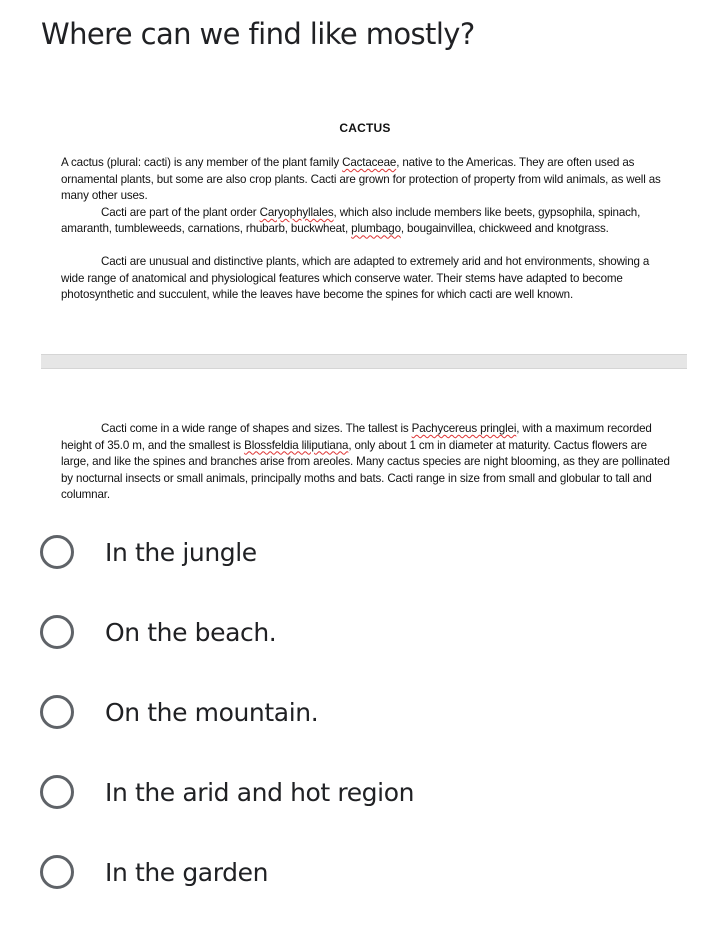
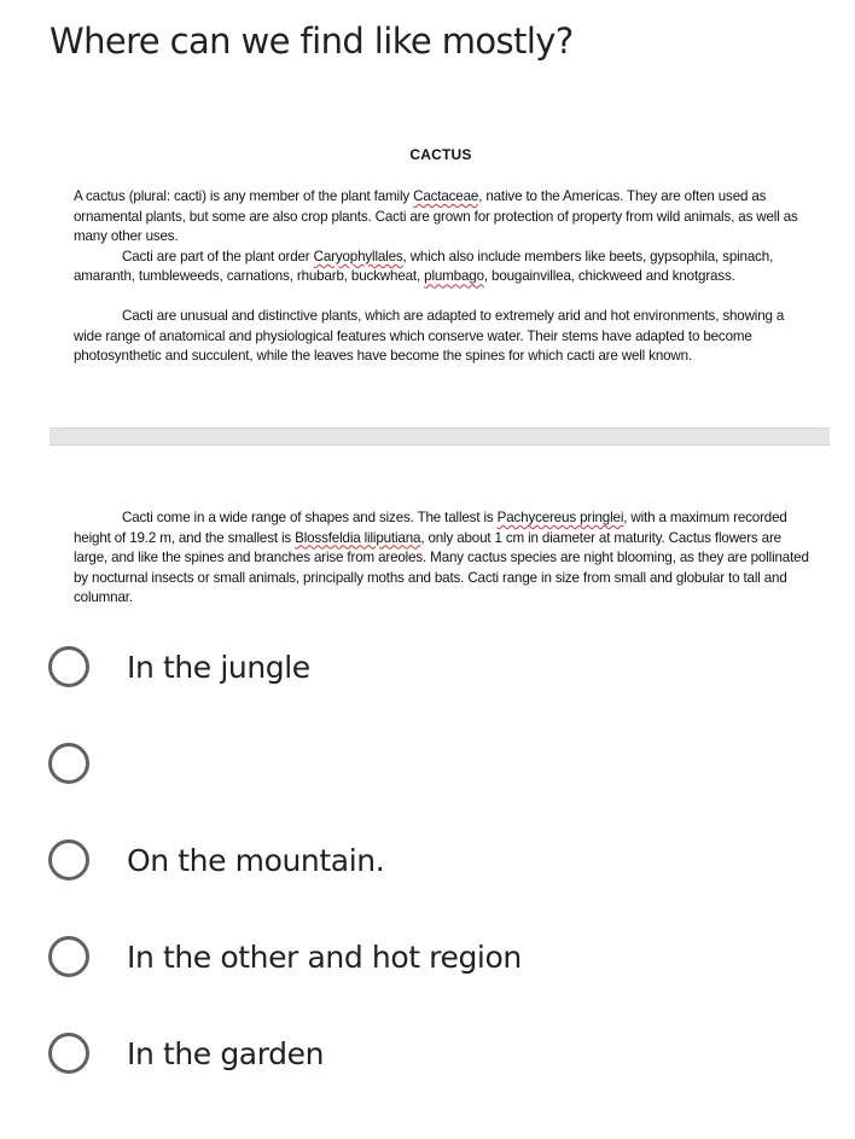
  Where can we find like mostly?
  CACTUS
  A cactus (plural: cacti) is any member of the plant family Cactaceae, native to the Americas. They are often used as ornamental plants, but some are also crop plants. Cacti are grown for protection of property from wild animals, as well as many other uses.
  Cacti are part of the plant order Caryophyllales, which also include members like beets, gypsophila, spinach, amaranth, tumbleweeds, carnations, rhubarb, buckwheat, plumbago, bougainvillea, chickweed and knotgrass.
  Cacti are unusual and distinctive plants, which are adapted to extremely arid and hot environments, showing a wide range of anatomical and physiological features which conserve water. Their stems have adapted to become photosynthetic and succulent, while the leaves have become the spines for which cacti are well known.
- Cacti come in a wide range of shapes and sizes. The tallest is Pachycereus pringlei, with a maximum recorded height of 35.0 m, and the smallest is Blossfeldia liliputiana, only about 1 cm in diameter at maturity. Cactus flowers are large, and like the spines and branches arise from areoles. Many cactus species are night blooming, as they are pollinated by nocturnal insects or small animals, principally moths and bats. Cacti range in size from small and globular to tall and columnar.
+ Cacti come in a wide range of shapes and sizes. The tallest is Pachycereus pringlei, with a maximum recorded height of 19.2 m, and the smallest is Blossfeldia liliputiana, only about 1 cm in diameter at maturity. Cactus flowers are large, and like the spines and branches arise from areoles. Many cactus species are night blooming, as they are pollinated by nocturnal insects or small animals, principally moths and bats. Cacti range in size from small and globular to tall and columnar.
  In the jungle
- On the beach.
  On the mountain.
- In the arid and hot region
+ In the other and hot region
  In the garden
